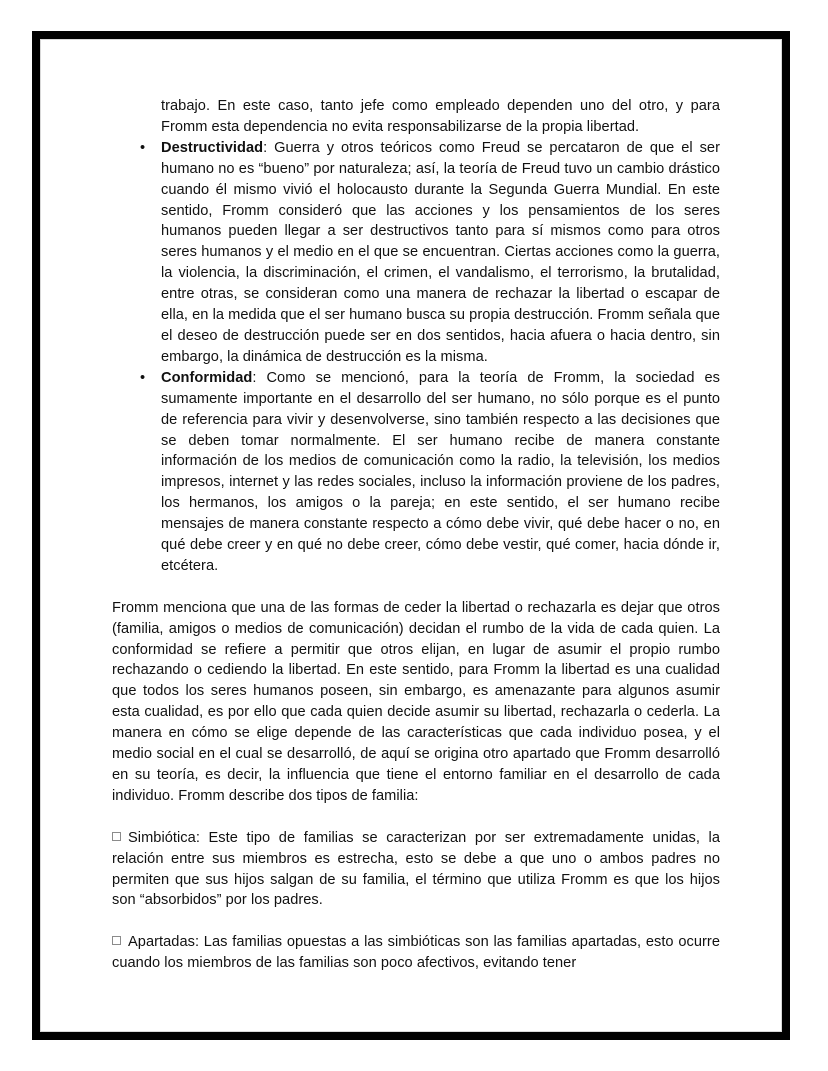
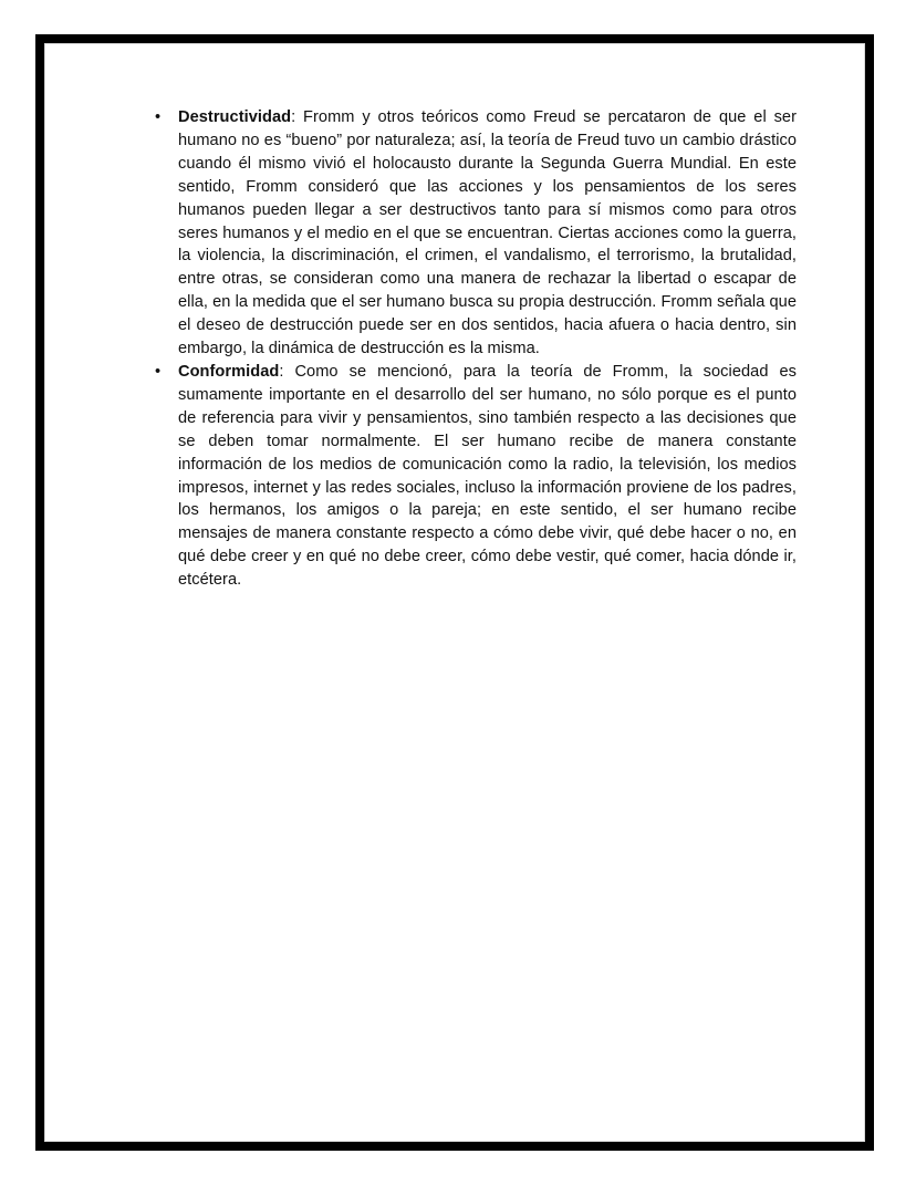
- trabajo. En este caso, tanto jefe como empleado dependen uno del otro, y para Fromm esta dependencia no evita responsabilizarse de la propia libertad.
  •
- Destructividad: Guerra y otros teóricos como Freud se percataron de que el ser humano no es “bueno” por naturaleza; así, la teoría de Freud tuvo un cambio drástico cuando él mismo vivió el holocausto durante la Segunda Guerra Mundial. En este sentido, Fromm consideró que las acciones y los pensamientos de los seres humanos pueden llegar a ser destructivos tanto para sí mismos como para otros seres humanos y el medio en el que se encuentran. Ciertas acciones como la guerra, la violencia, la discriminación, el crimen, el vandalismo, el terrorismo, la brutalidad, entre otras, se consideran como una manera de rechazar la libertad o escapar de ella, en la medida que el ser humano busca su propia destrucción. Fromm señala que el deseo de destrucción puede ser en dos sentidos, hacia afuera o hacia dentro, sin embargo, la dinámica de destrucción es la misma.
+ Destructividad: Fromm y otros teóricos como Freud se percataron de que el ser humano no es “bueno” por naturaleza; así, la teoría de Freud tuvo un cambio drástico cuando él mismo vivió el holocausto durante la Segunda Guerra Mundial. En este sentido, Fromm consideró que las acciones y los pensamientos de los seres humanos pueden llegar a ser destructivos tanto para sí mismos como para otros seres humanos y el medio en el que se encuentran. Ciertas acciones como la guerra, la violencia, la discriminación, el crimen, el vandalismo, el terrorismo, la brutalidad, entre otras, se consideran como una manera de rechazar la libertad o escapar de ella, en la medida que el ser humano busca su propia destrucción. Fromm señala que el deseo de destrucción puede ser en dos sentidos, hacia afuera o hacia dentro, sin embargo, la dinámica de destrucción es la misma.
  •
- Conformidad: Como se mencionó, para la teoría de Fromm, la sociedad es sumamente importante en el desarrollo del ser humano, no sólo porque es el punto de referencia para vivir y desenvolverse, sino también respecto a las decisiones que se deben tomar normalmente. El ser humano recibe de manera constante información de los medios de comunicación como la radio, la televisión, los medios impresos, internet y las redes sociales, incluso la información proviene de los padres, los hermanos, los amigos o la pareja; en este sentido, el ser humano recibe mensajes de manera constante respecto a cómo debe vivir, qué debe hacer o no, en qué debe creer y en qué no debe creer, cómo debe vestir, qué comer, hacia dónde ir, etcétera.
+ Conformidad: Como se mencionó, para la teoría de Fromm, la sociedad es sumamente importante en el desarrollo del ser humano, no sólo porque es el punto de referencia para vivir y pensamientos, sino también respecto a las decisiones que se deben tomar normalmente. El ser humano recibe de manera constante información de los medios de comunicación como la radio, la televisión, los medios impresos, internet y las redes sociales, incluso la información proviene de los padres, los hermanos, los amigos o la pareja; en este sentido, el ser humano recibe mensajes de manera constante respecto a cómo debe vivir, qué debe hacer o no, en qué debe creer y en qué no debe creer, cómo debe vestir, qué comer, hacia dónde ir, etcétera.
- Fromm menciona que una de las formas de ceder la libertad o rechazarla es dejar que otros (familia, amigos o medios de comunicación) decidan el rumbo de la vida de cada quien. La conformidad se refiere a permitir que otros elijan, en lugar de asumir el propio rumbo rechazando o cediendo la libertad. En este sentido, para Fromm la libertad es una cualidad que todos los seres humanos poseen, sin embargo, es amenazante para algunos asumir esta cualidad, es por ello que cada quien decide asumir su libertad, rechazarla o cederla. La manera en cómo se elige depende de las características que cada individuo posea, y el medio social en el cual se desarrolló, de aquí se origina otro apartado que Fromm desarrolló en su teoría, es decir, la influencia que tiene el entorno familiar en el desarrollo de cada individuo. Fromm describe dos tipos de familia:
- Simbiótica: Este tipo de familias se caracterizan por ser extremadamente unidas, la relación entre sus miembros es estrecha, esto se debe a que uno o ambos padres no permiten que sus hijos salgan de su familia, el término que utiliza Fromm es que los hijos son “absorbidos” por los padres.
- Apartadas: Las familias opuestas a las simbióticas son las familias apartadas, esto ocurre cuando los miembros de las familias son poco afectivos, evitando tener
